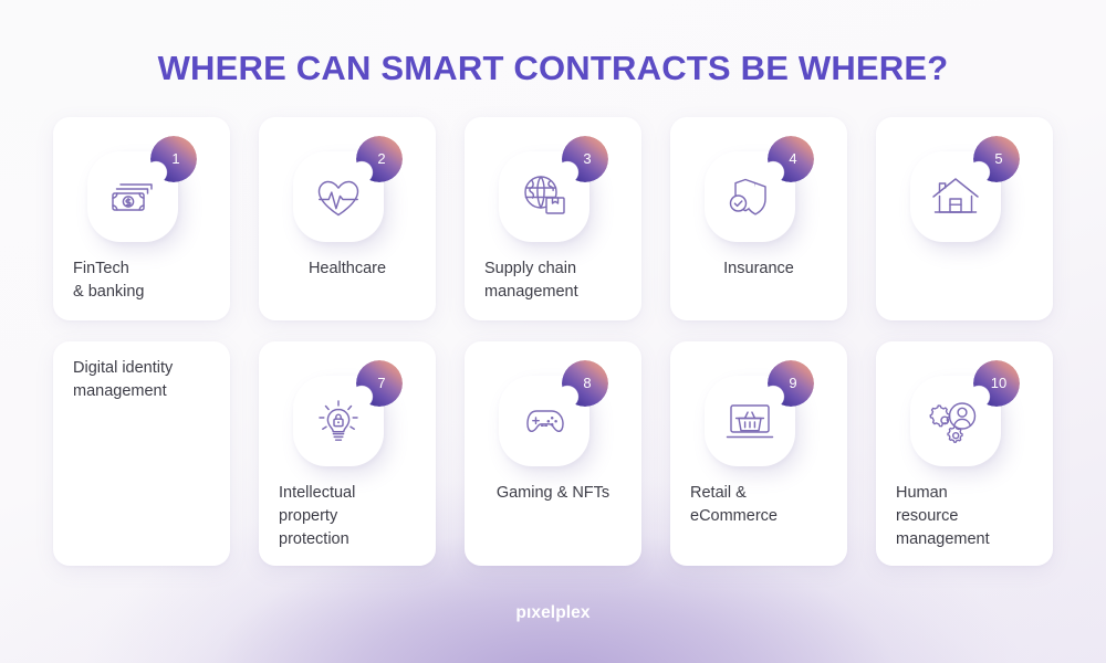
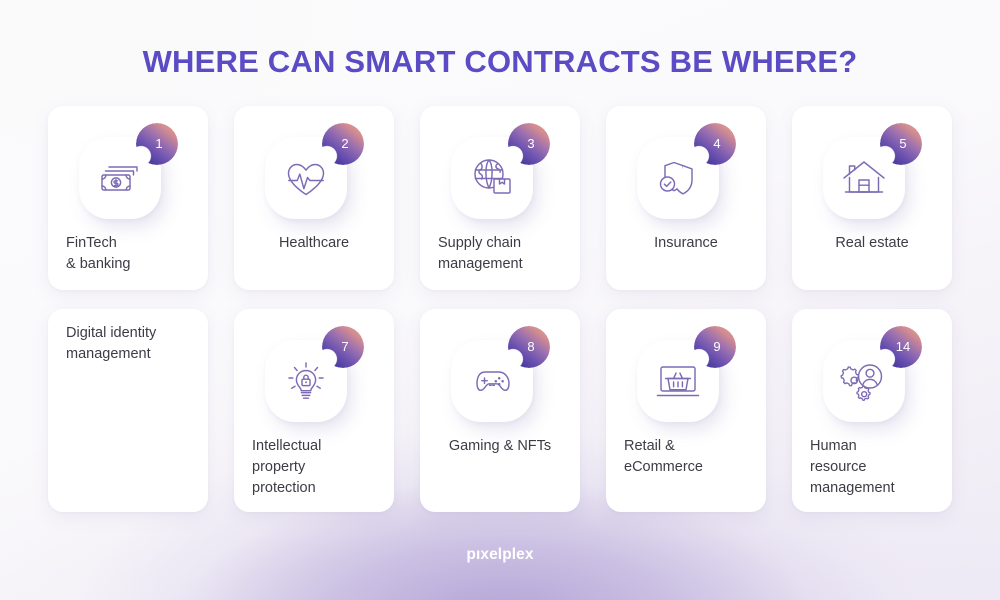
  WHERE CAN SMART CONTRACTS BE WHERE?
  1
  FinTech
  & banking
  2
  Healthcare
  3
  Supply chain
  management
  4
  Insurance
  5
+ Real estate
  Digital identity
  management
  7
  Intellectual
  property
  protection
  8
  Gaming & NFTs
  9
  Retail &
  eCommerce
- 10
+ 14
  Human
  resource
  management
  pıxelplex
